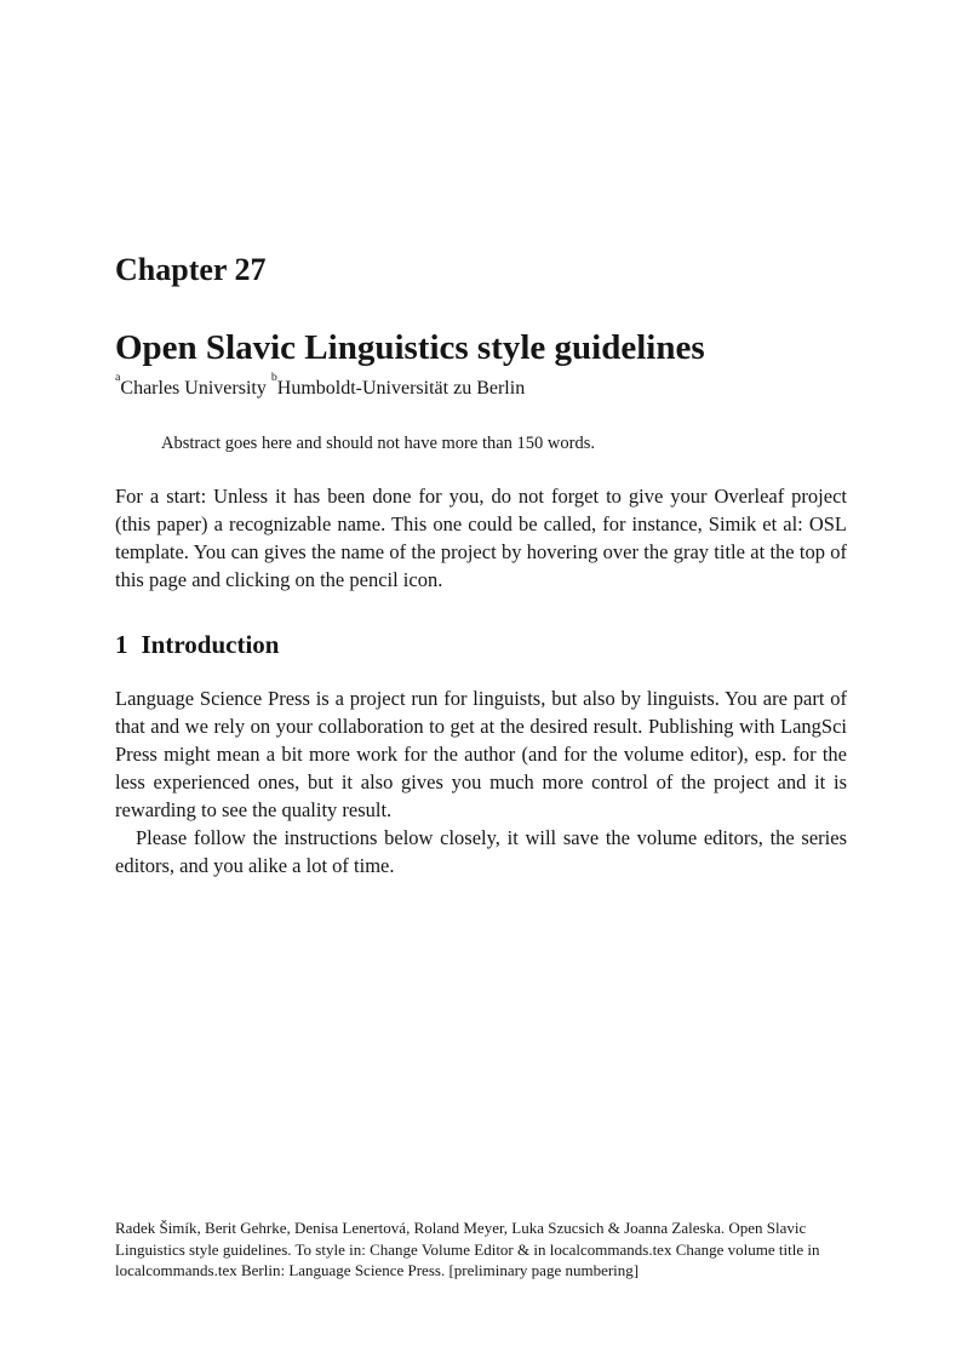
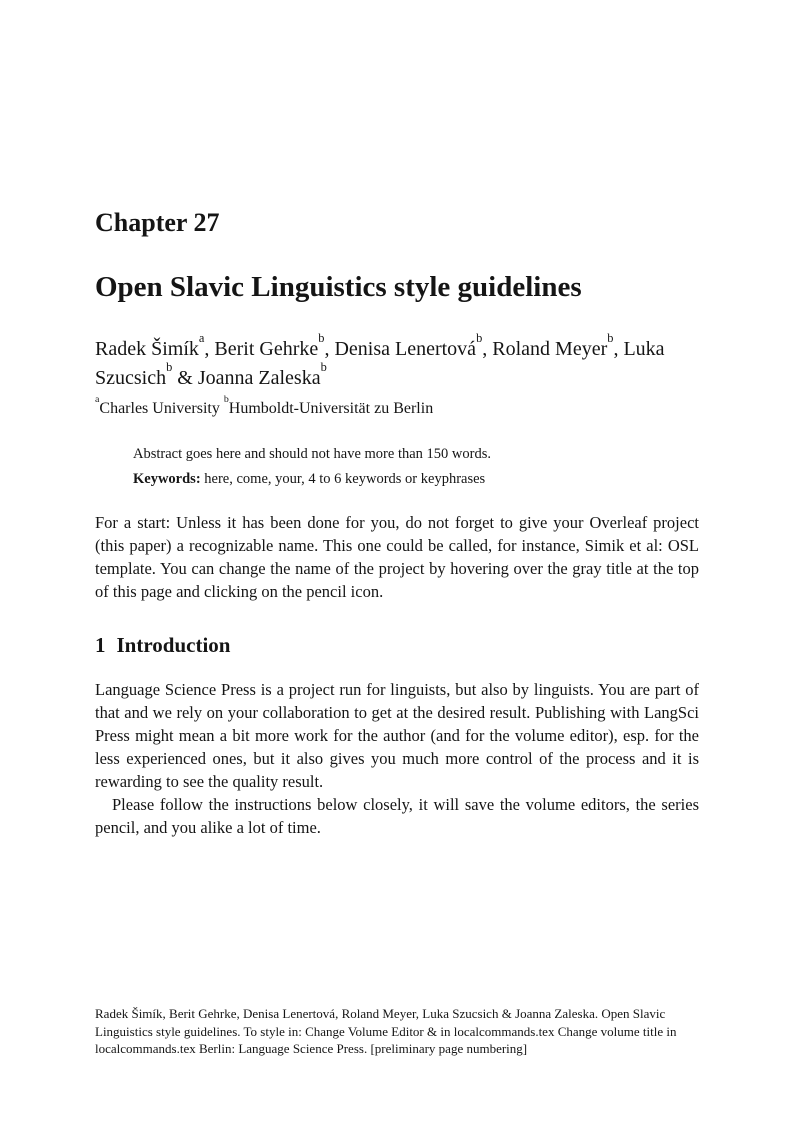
  Chapter 27
  Open Slavic Linguistics style guidelines
+ Radek Šimíka, Berit Gehrkeb, Denisa Lenertováb, Roland Meyerb, Luka Szucsichb & Joanna Zaleskab
  aCharles University bHumboldt-Universität zu Berlin
  Abstract goes here and should not have more than 150 words.
+ Keywords: here, come, your, 4 to 6 keywords or keyphrases
- For a start: Unless it has been done for you, do not forget to give your Overleaf project (this paper) a recognizable name. This one could be called, for instance, Simik et al: OSL template. You can gives the name of the project by hovering over the gray title at the top of this page and clicking on the pencil icon.
+ For a start: Unless it has been done for you, do not forget to give your Overleaf project (this paper) a recognizable name. This one could be called, for instance, Simik et al: OSL template. You can change the name of the project by hovering over the gray title at the top of this page and clicking on the pencil icon.
  1 Introduction
- Language Science Press is a project run for linguists, but also by linguists. You are part of that and we rely on your collaboration to get at the desired result. Publishing with LangSci Press might mean a bit more work for the author (and for the volume editor), esp. for the less experienced ones, but it also gives you much more control of the project and it is rewarding to see the quality result.
+ Language Science Press is a project run for linguists, but also by linguists. You are part of that and we rely on your collaboration to get at the desired result. Publishing with LangSci Press might mean a bit more work for the author (and for the volume editor), esp. for the less experienced ones, but it also gives you much more control of the process and it is rewarding to see the quality result.
- Please follow the instructions below closely, it will save the volume editors, the series editors, and you alike a lot of time.
+ Please follow the instructions below closely, it will save the volume editors, the series pencil, and you alike a lot of time.
  Radek Šimík, Berit Gehrke, Denisa Lenertová, Roland Meyer, Luka Szucsich & Joanna Zaleska. Open Slavic Linguistics style guidelines. To style in: Change Volume Editor & in localcommands.tex Change volume title in localcommands.tex Berlin: Language Science Press. [preliminary page numbering]
